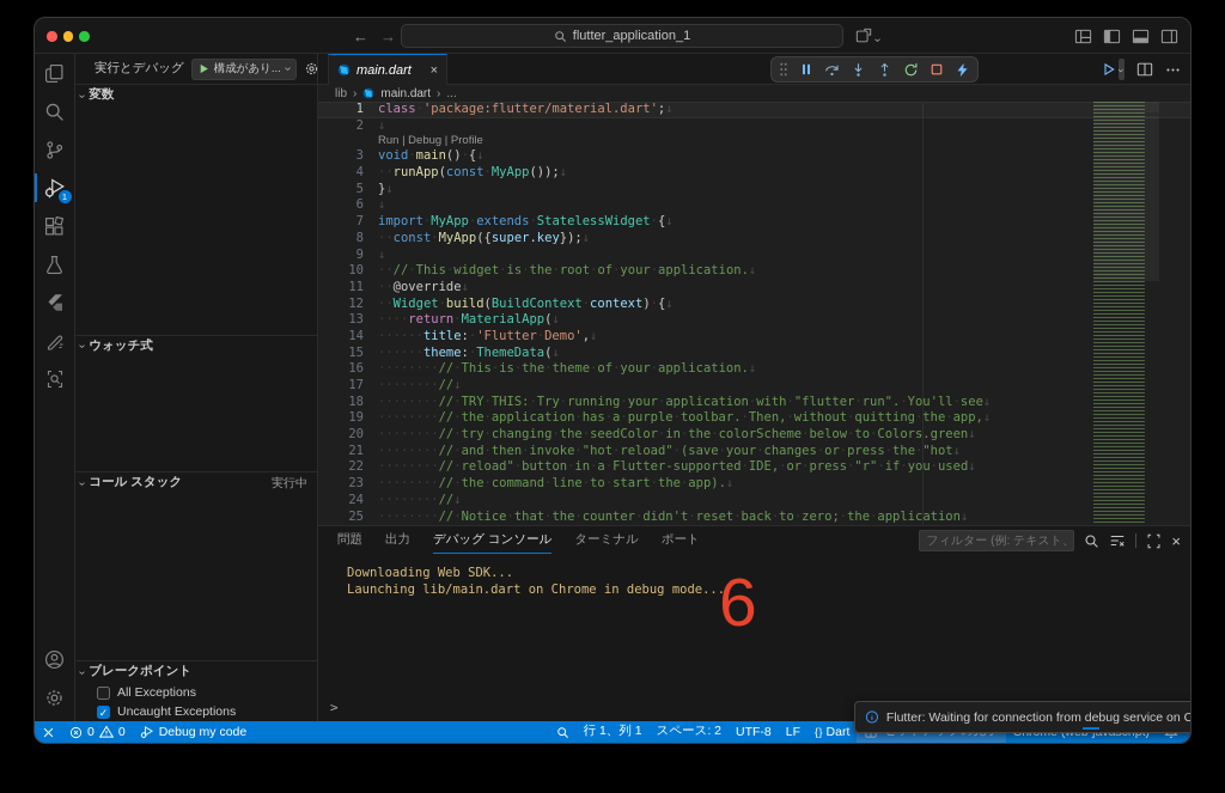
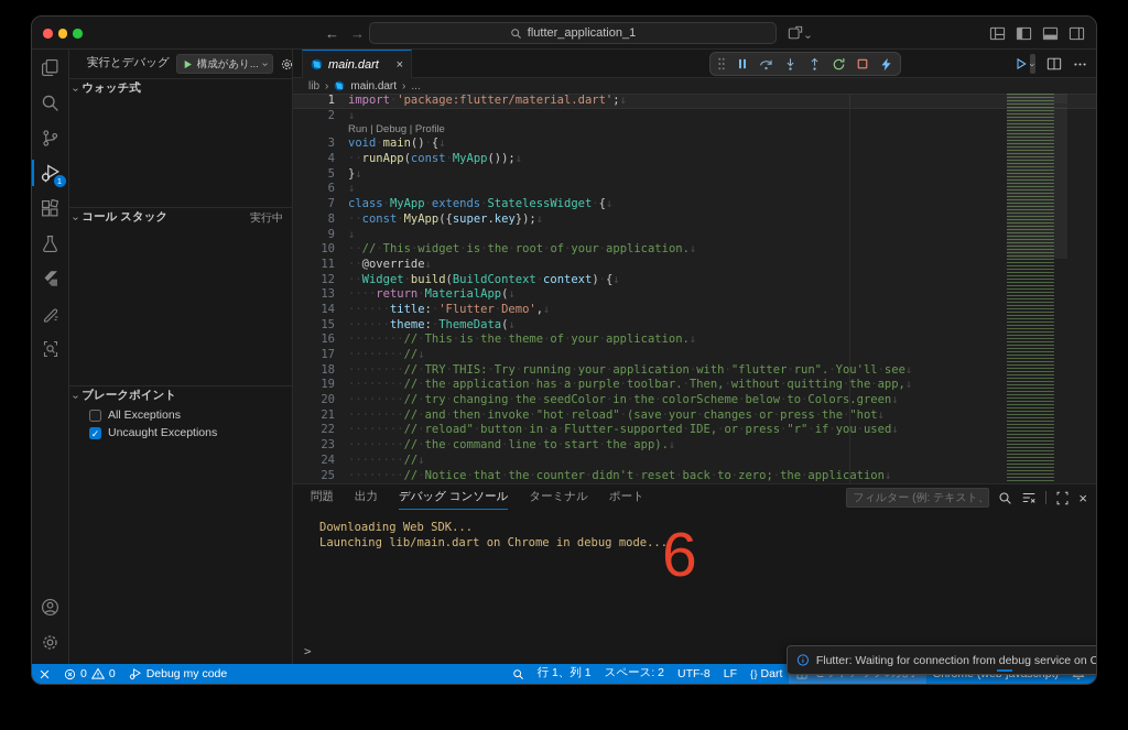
  ←
  →
  flutter_application_1
  1
  実行とデバッグ
  構成があり...
- 変数
  ウォッチ式
  コール スタック
  実行中
  ブレークポイント
  All Exceptions
  ✓
  Uncaught Exceptions
  main.dart
  ×
  lib
  ›
  main.dart
  ›
  ...
- 1 class 'package:flutter/material.dart';↓
+ 1 import 'package:flutter/material.dart';↓
  2 ↓
  Run | Debug | Profile
  3 void·main()·{↓
  4 ··runApp(const·MyApp());↓
  5 }↓
  6 ↓
- 7 import·MyApp extends·StatelessWidget·{↓
+ 7 class·MyApp·extends·StatelessWidget·{↓
  8 ··const·MyApp({super.key});↓
  9 ↓
  10 ··//·This·widget·is·the·root·of·your·application.↓
  11 ··@override↓
  12 ··Widget·build(BuildContext context)·{↓
  13 ····return·MaterialApp(↓
  14 ······title: 'Flutter·Demo',↓
  15 ······theme:·ThemeData(↓
  16 ········//·This is the·theme·of·your·application.↓
  17 ········//↓
  18 ········//·TRY·THIS:·Try·running·your application·with·"flutter·run".·You'll·see↓
  19 ········//·the·application·has·a·purple·toolbar.·Then,·without·quitting the·app,↓
  20 ········//·try·changing·the seedColor in the·colorScheme·below·to Colors.green↓
  21 ········//·and·then·invoke·"hot reload"·(save·your·changes or·press·the "hot↓
  22 ········//·reload" button·in·a Flutter-supported·IDE,·or·press·"r"·if·you·used↓
  23 ········//·the·command·line to start·the app).↓
  24 ········//↓
  25 ········//·Notice·that·the·counter didn't·reset·back·to zero; the·application↓
  問題
  出力
  デバッグ コンソール
  ターミナル
  ポート
  フィルター (例: テキスト
  ×
  Downloading Web SDK...
  Launching lib/main.dart on Chrome in debug mode...
  >
  0
  0
  Debug my code
  行 1、列 1
  スペース: 2
  UTF-8
  LF
  { }
  Dart
  Flutter: Waiting for connection from debug service on C
  6
